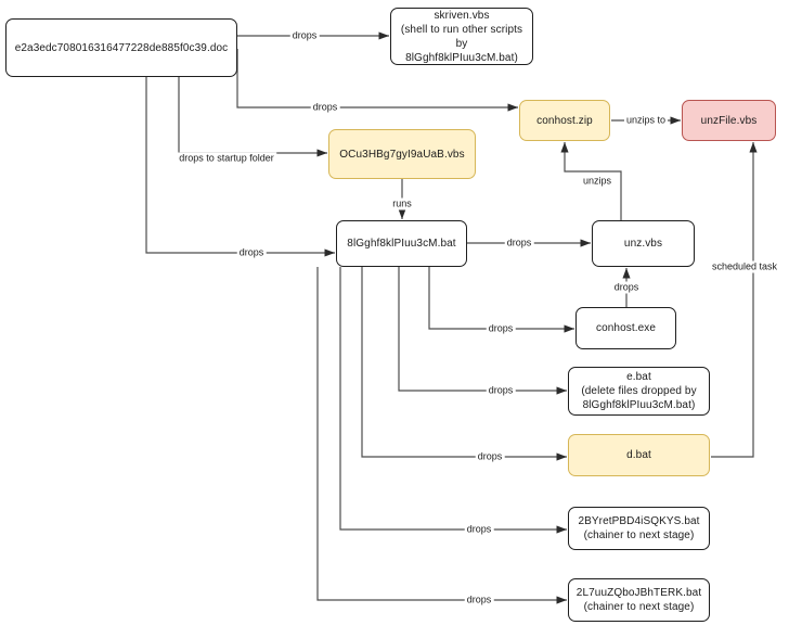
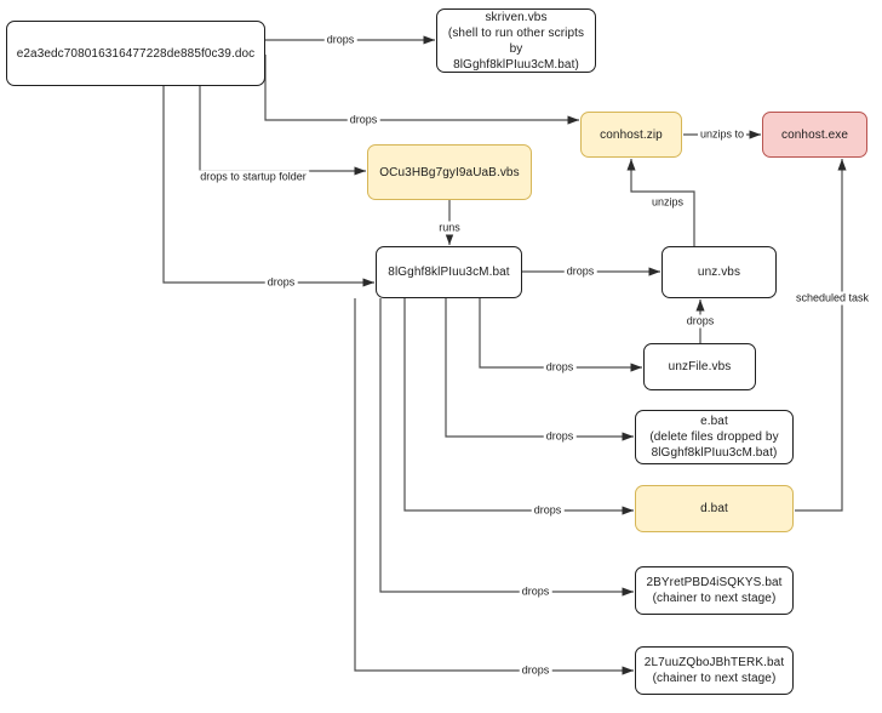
  e2a3edc708016316477228de885f0c39.doc
  skriven.vbs
  (shell to run other scripts by
  8lGghf8klPIuu3cM.bat)
  conhost.zip
- unzFile.vbs
+ conhost.exe
  OCu3HBg7gyI9aUaB.vbs
  8lGghf8klPIuu3cM.bat
  unz.vbs
- conhost.exe
+ unzFile.vbs
  e.bat
  (delete files dropped by
  8lGghf8klPIuu3cM.bat)
  d.bat
  2BYretPBD4iSQKYS.bat
  (chainer to next stage)
  2L7uuZQboJBhTERK.bat
  (chainer to next stage)
  drops
  drops
  drops to startup folder
  drops
  runs
  drops
  drops
  drops
  drops
  drops
  drops
  drops
  unzips
  unzips to
  scheduled task
